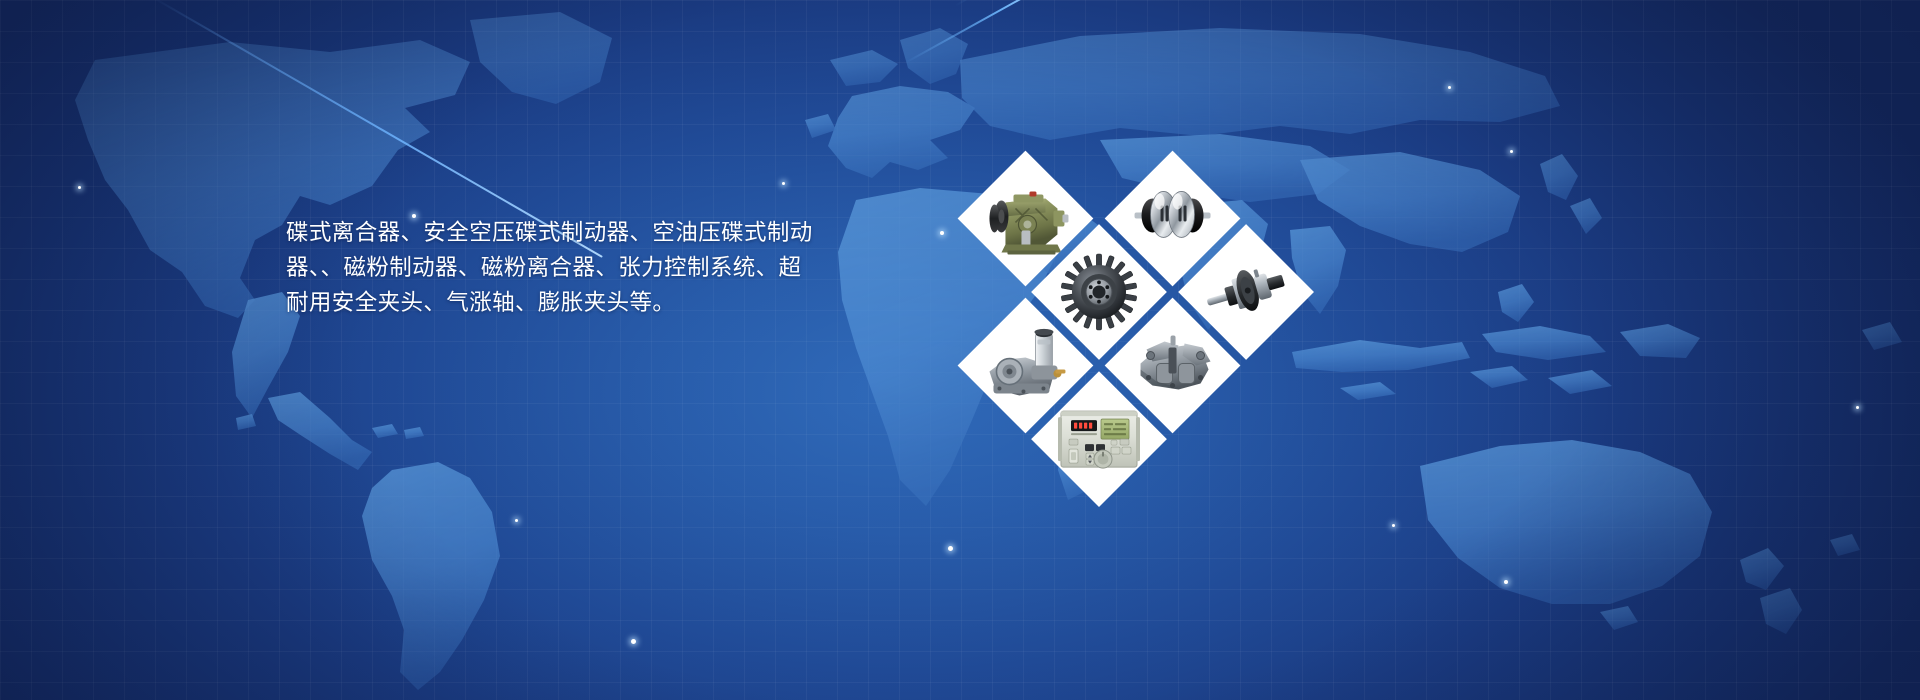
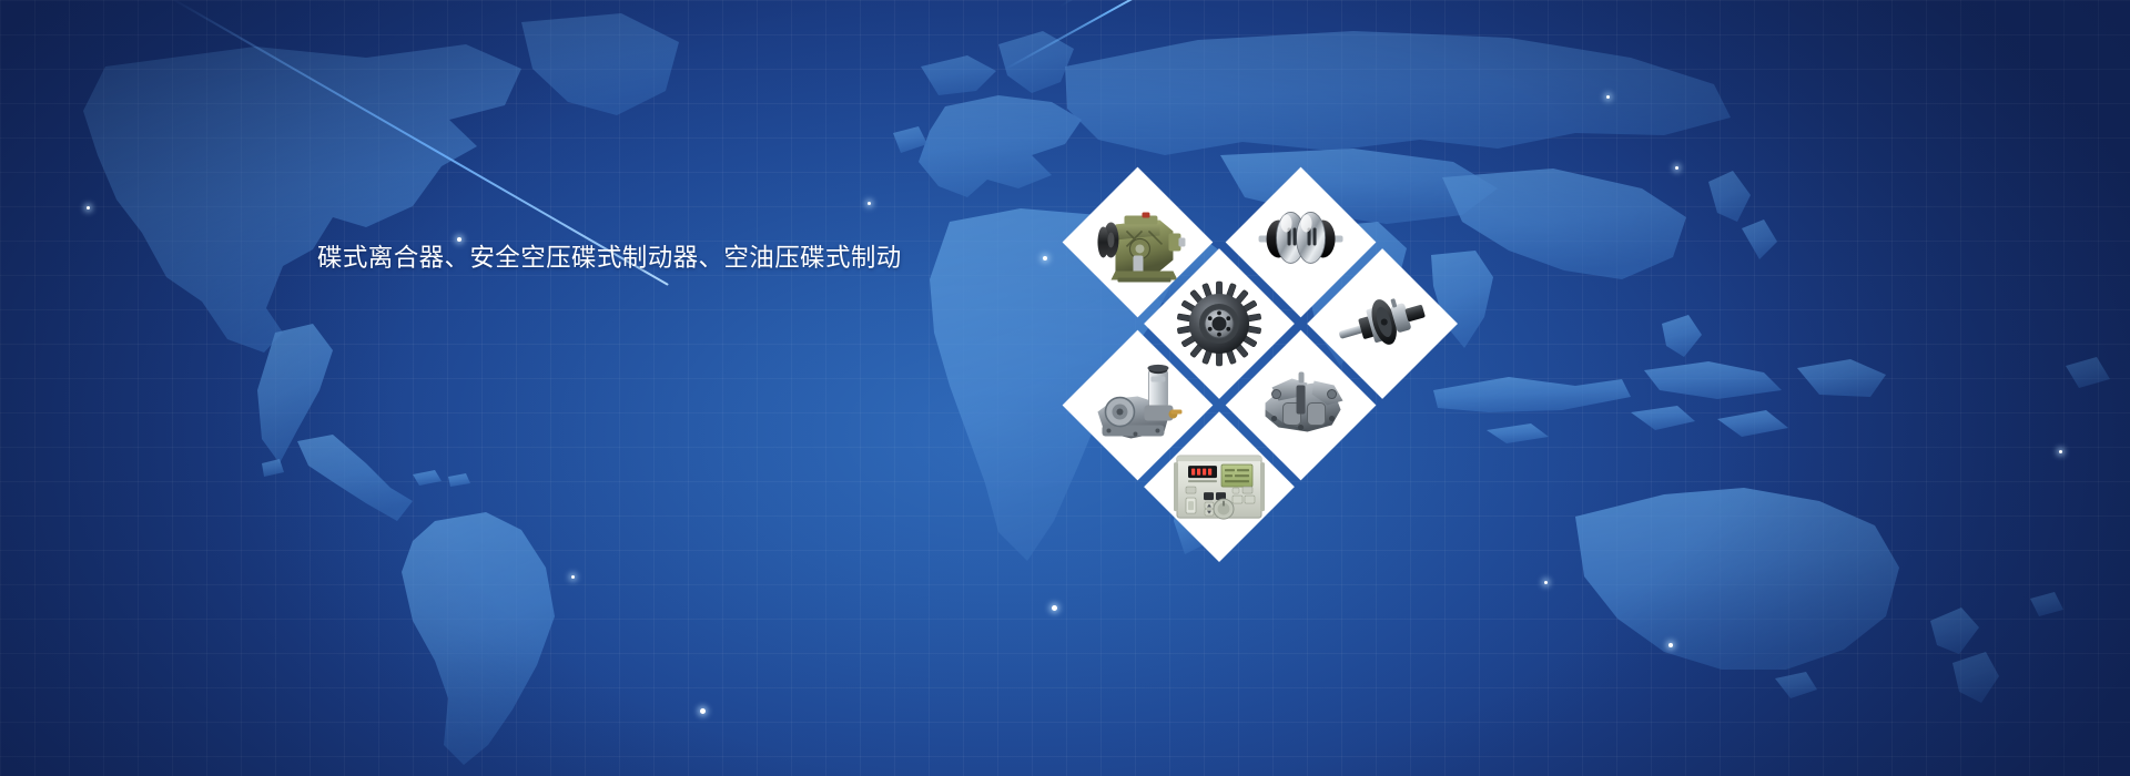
  碟式离合器、安全空压碟式制动器、空油压碟式制动
- 器、、磁粉制动器、磁粉离合器、张力控制系统、超
- 耐用安全夹头、气涨轴、膨胀夹头等。
